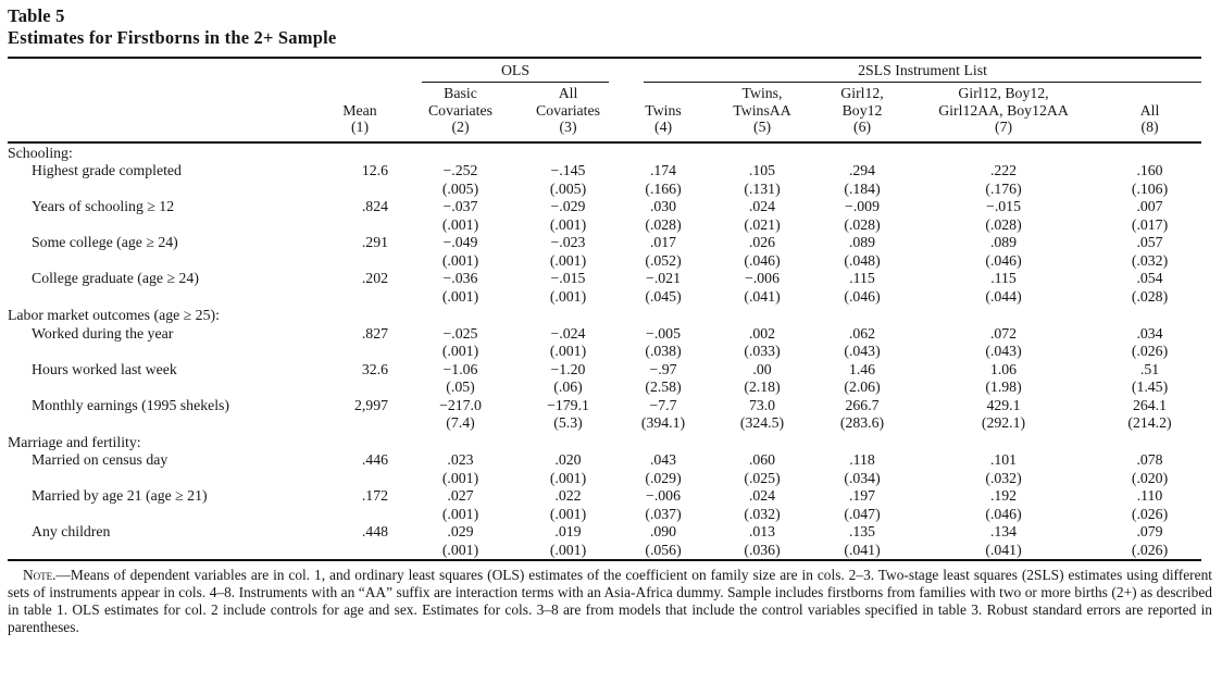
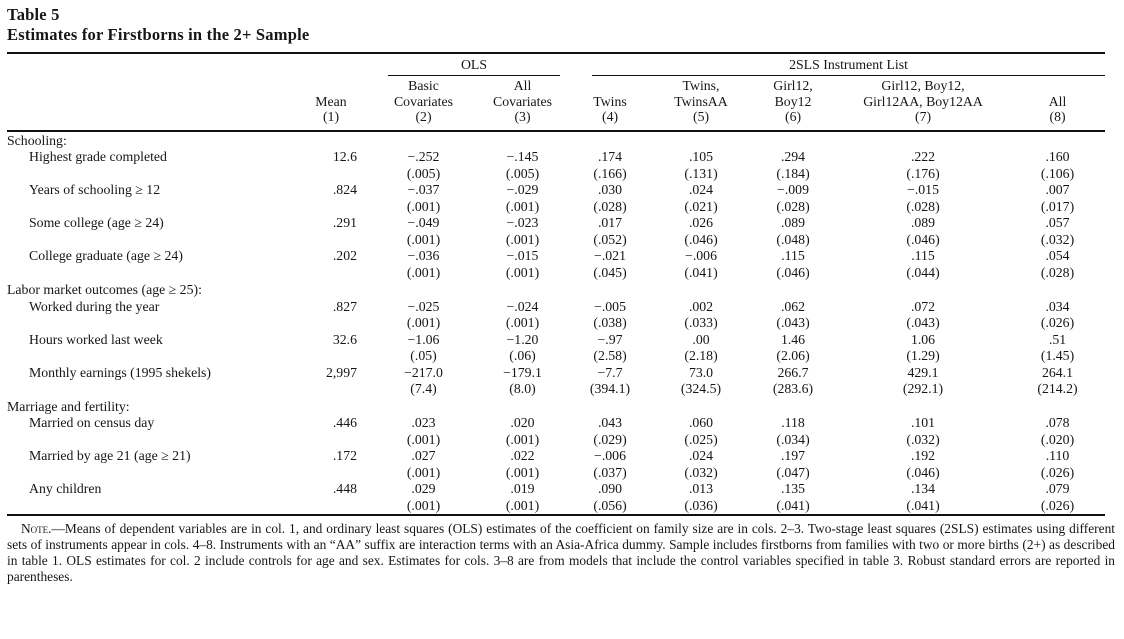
  Table 5
  Estimates for Firstborns in the 2+ Sample
  	OLS	2SLS Instrument List
  	Mean (1)	Basic Covariates (2)	All Covariates (3)	Twins (4)	Twins, TwinsAA (5)	Girl12, Boy12 (6)	Girl12, Boy12, Girl12AA, Boy12AA (7)	All (8)
  Schooling:
  Highest grade completed	12.6	−.252(.005)	−.145(.005)	.174(.166)	.105(.131)	.294(.184)	.222(.176)	.160(.106)
  Years of schooling ≥ 12	.824	−.037(.001)	−.029(.001)	.030(.028)	.024(.021)	−.009(.028)	−.015(.028)	.007(.017)
  Some college (age ≥ 24)	.291	−.049(.001)	−.023(.001)	.017(.052)	.026(.046)	.089(.048)	.089(.046)	.057(.032)
  College graduate (age ≥ 24)	.202	−.036(.001)	−.015(.001)	−.021(.045)	−.006(.041)	.115(.046)	.115(.044)	.054(.028)
  Labor market outcomes (age ≥ 25):
  Worked during the year	.827	−.025(.001)	−.024(.001)	−.005(.038)	.002(.033)	.062(.043)	.072(.043)	.034(.026)
- Hours worked last week	32.6	−1.06(.05)	−1.20(.06)	−.97(2.58)	.00(2.18)	1.46(2.06)	1.06(1.98)	.51(1.45)
+ Hours worked last week	32.6	−1.06(.05)	−1.20(.06)	−.97(2.58)	.00(2.18)	1.46(2.06)	1.06(1.29)	.51(1.45)
- Monthly earnings (1995 shekels)	2,997	−217.0(7.4)	−179.1(5.3)	−7.7(394.1)	73.0(324.5)	266.7(283.6)	429.1(292.1)	264.1(214.2)
+ Monthly earnings (1995 shekels)	2,997	−217.0(7.4)	−179.1(8.0)	−7.7(394.1)	73.0(324.5)	266.7(283.6)	429.1(292.1)	264.1(214.2)
  Marriage and fertility:
  Married on census day	.446	.023(.001)	.020(.001)	.043(.029)	.060(.025)	.118(.034)	.101(.032)	.078(.020)
  Married by age 21 (age ≥ 21)	.172	.027(.001)	.022(.001)	−.006(.037)	.024(.032)	.197(.047)	.192(.046)	.110(.026)
  Any children	.448	.029(.001)	.019(.001)	.090(.056)	.013(.036)	.135(.041)	.134(.041)	.079(.026)
  Note.—Means of dependent variables are in col. 1, and ordinary least squares (OLS) estimates of the coefficient on family size are in cols. 2–3. Two-stage least squares (2SLS) estimates using different sets of instruments appear in cols. 4–8. Instruments with an “AA” suffix are interaction terms with an Asia-Africa dummy. Sample includes firstborns from families with two or more births (2+) as described in table 1. OLS estimates for col. 2 include controls for age and sex. Estimates for cols. 3–8 are from models that include the control variables specified in table 3. Robust standard errors are reported in parentheses.
